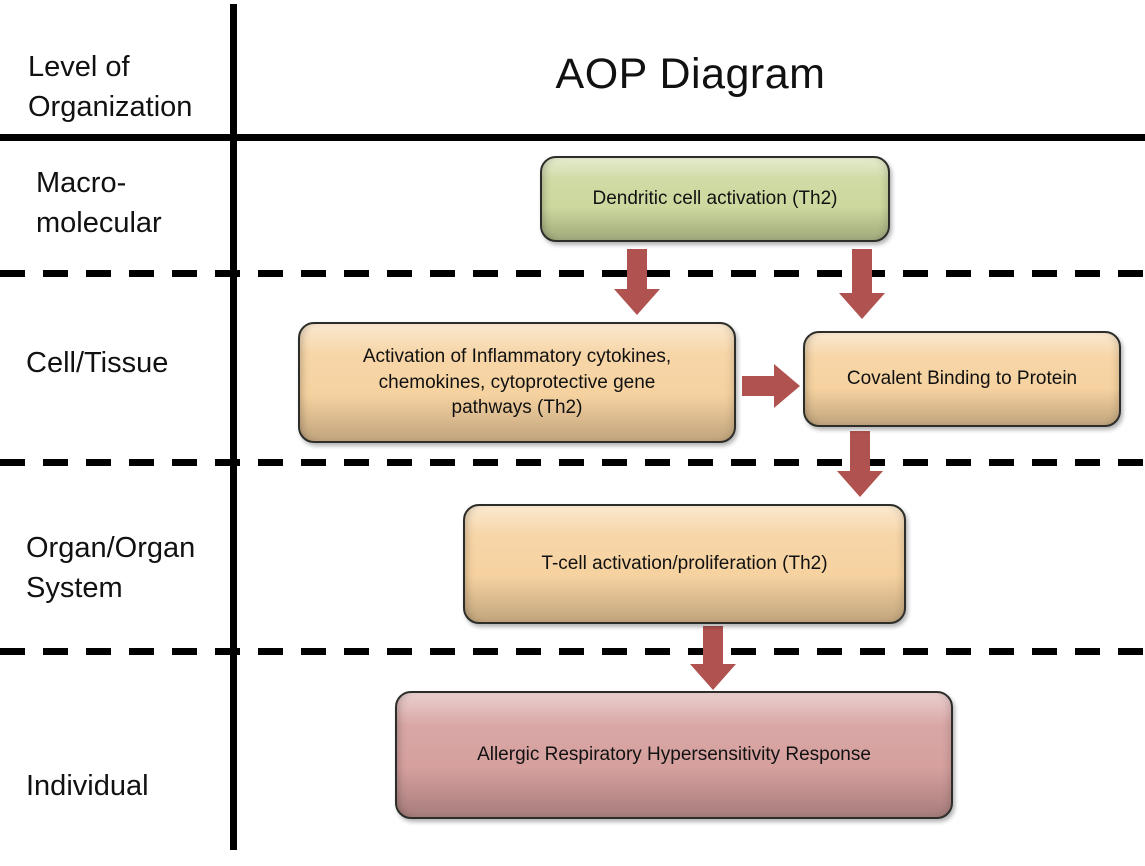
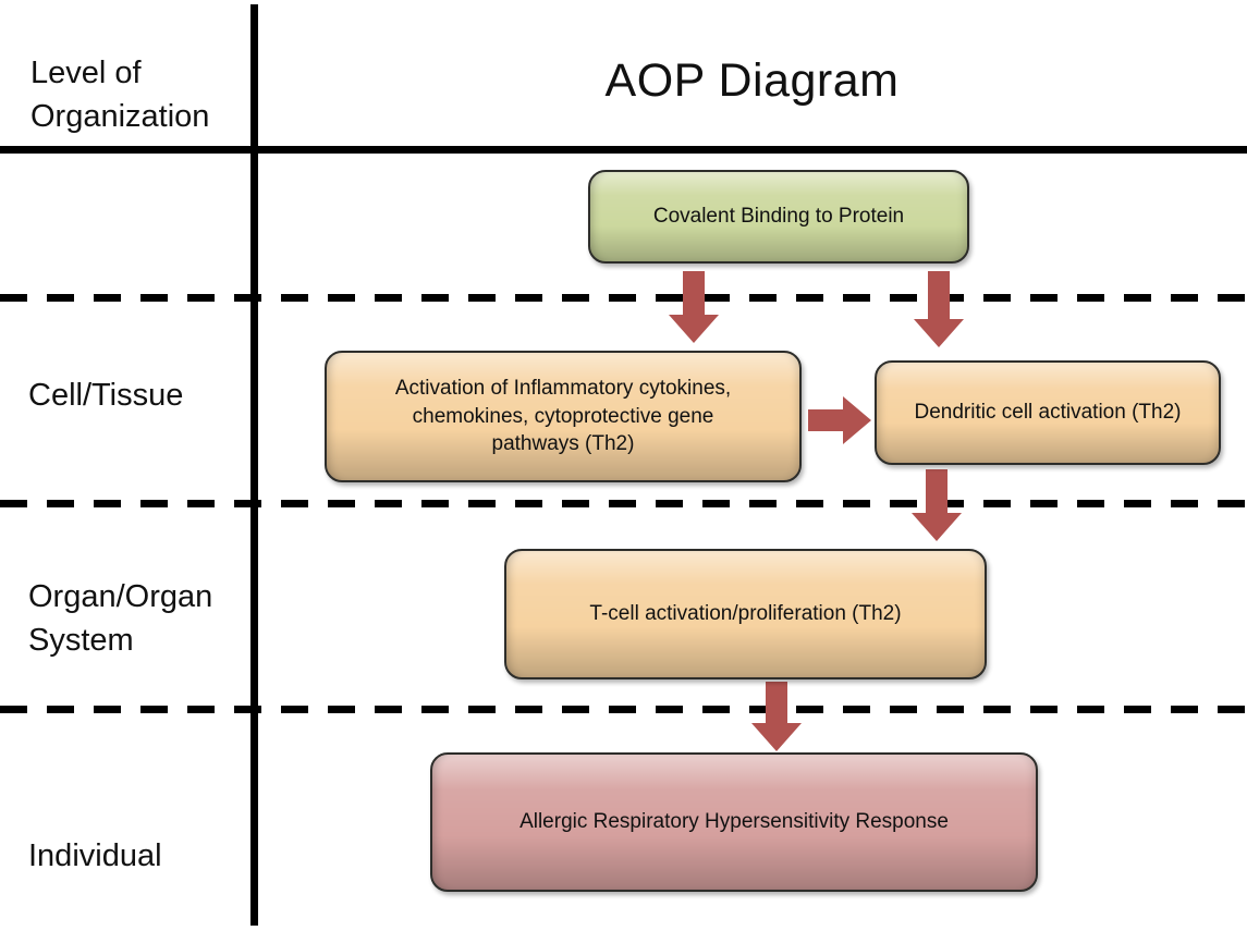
  AOP Diagram
  Level of
  Organization
- Macro-
- molecular
  Cell/Tissue
  Organ/Organ
  System
  Individual
- Dendritic cell activation (Th2)
+ Covalent Binding to Protein
  Activation of Inflammatory cytokines,
  chemokines, cytoprotective gene
  pathways (Th2)
- Covalent Binding to Protein
+ Dendritic cell activation (Th2)
  T-cell activation/proliferation (Th2)
  Allergic Respiratory Hypersensitivity Response
